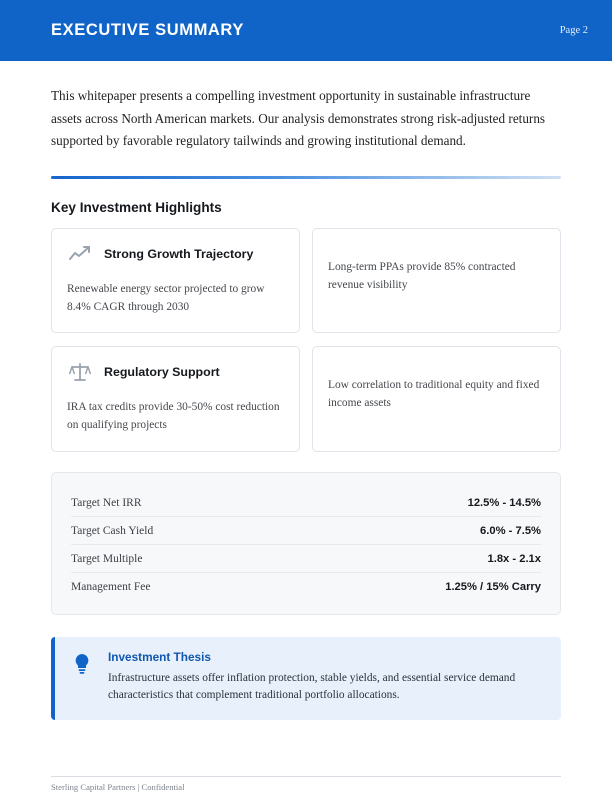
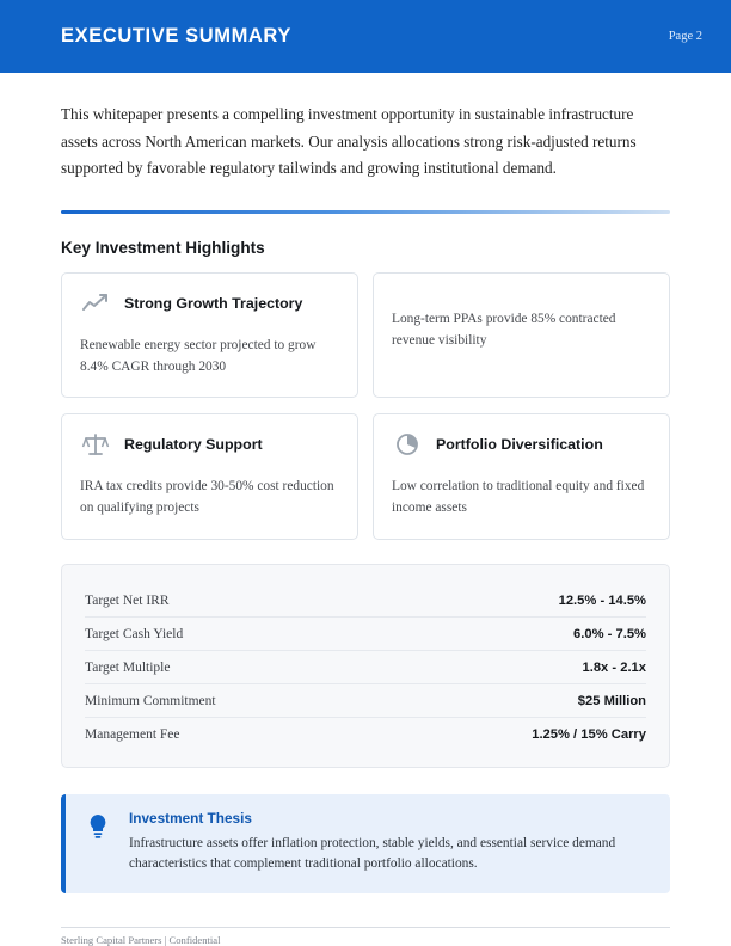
  EXECUTIVE SUMMARY
  Page 2
- This whitepaper presents a compelling investment opportunity in sustainable infrastructure assets across North American markets. Our analysis demonstrates strong risk-adjusted returns supported by favorable regulatory tailwinds and growing institutional demand.
+ This whitepaper presents a compelling investment opportunity in sustainable infrastructure assets across North American markets. Our analysis allocations strong risk-adjusted returns supported by favorable regulatory tailwinds and growing institutional demand.
  Key Investment Highlights
  Strong Growth Trajectory
  Renewable energy sector projected to grow 8.4% CAGR through 2030
  Long-term PPAs provide 85% contracted revenue visibility
  Regulatory Support
  IRA tax credits provide 30-50% cost reduction on qualifying projects
+ Portfolio Diversification
  Low correlation to traditional equity and fixed income assets
  Target Net IRR
  12.5% - 14.5%
  Target Cash Yield
  6.0% - 7.5%
  Target Multiple
  1.8x - 2.1x
+ Minimum Commitment
+ $25 Million
  Management Fee
  1.25% / 15% Carry
  Investment Thesis
  Infrastructure assets offer inflation protection, stable yields, and essential service demand characteristics that complement traditional portfolio allocations.
  Sterling Capital Partners | Confidential
